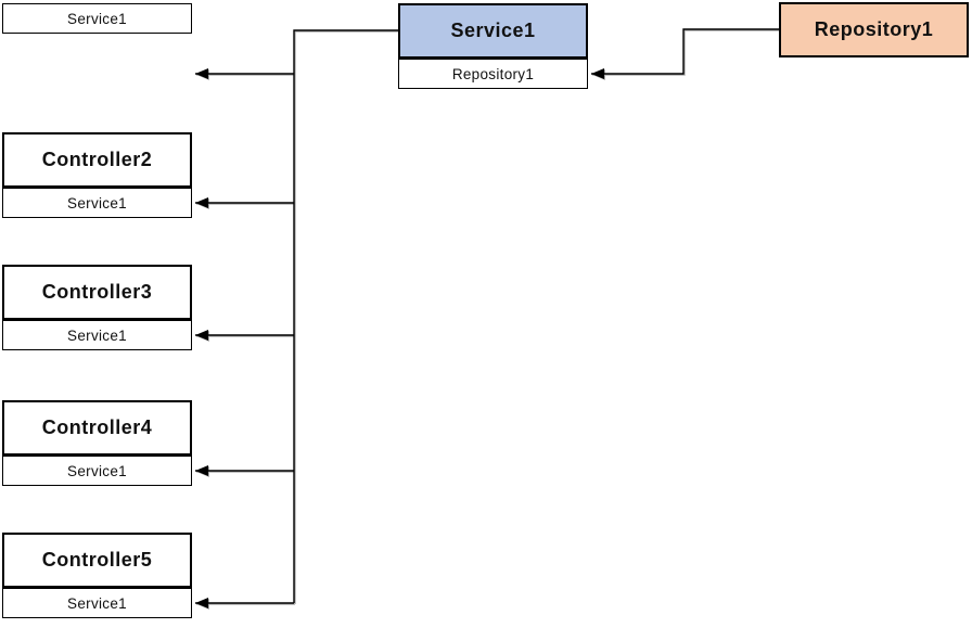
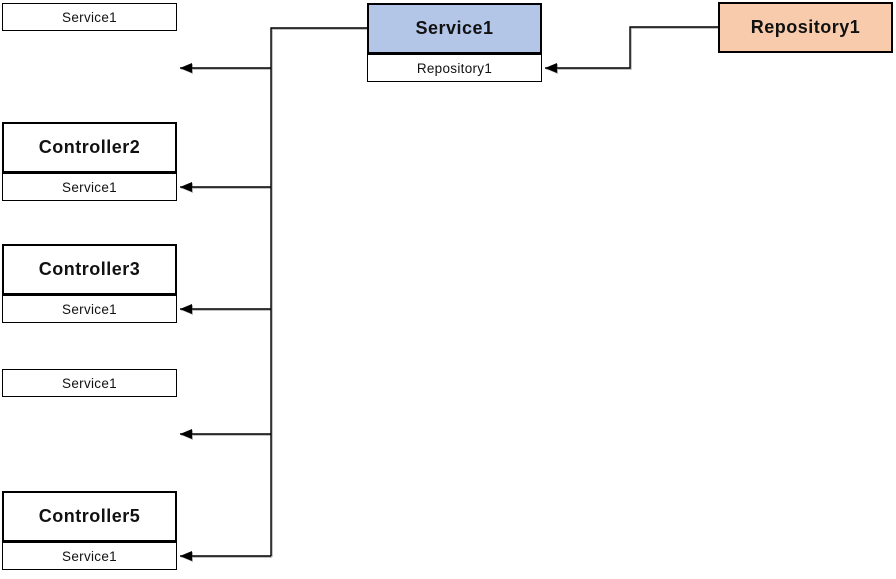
  Service1
  Controller2
  Service1
  Controller3
  Service1
- Controller4
  Service1
  Controller5
  Service1
  Service1
  Repository1
  Repository1
